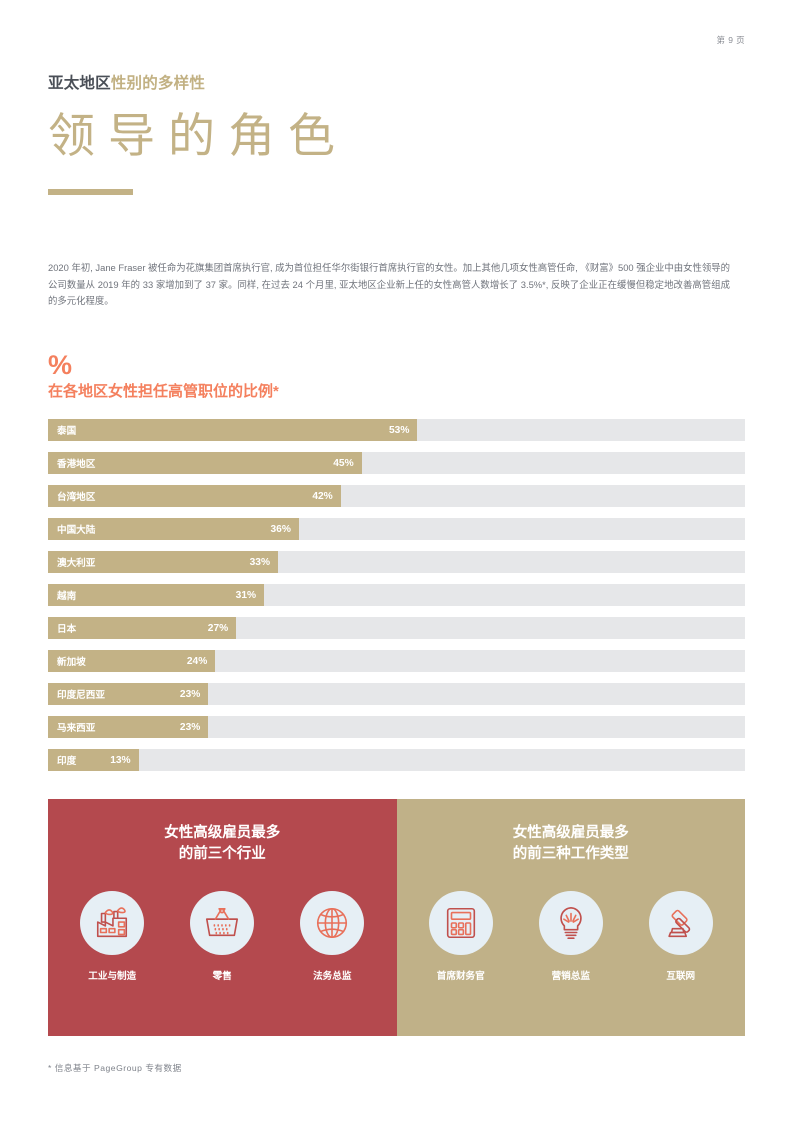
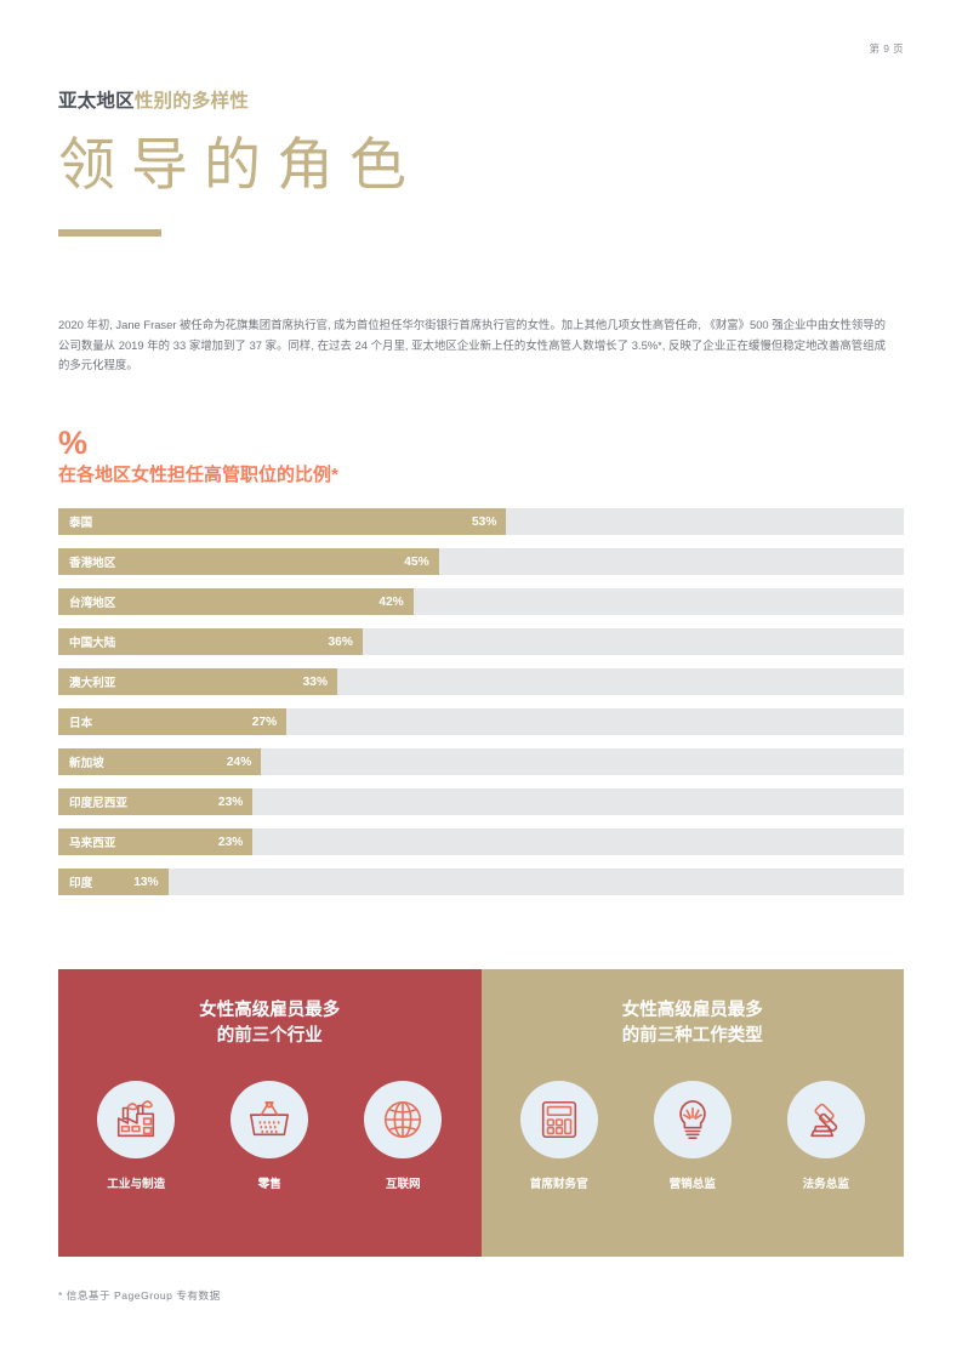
  第 9 页
  亚太地区性别的多样性
  领导的角色
  2020 年初, Jane Fraser 被任命为花旗集团首席执行官, 成为首位担任华尔街银行首席执行官的女性。加上其他几项女性高管任命, 《财富》500 强企业中由女性领导的公司数量从 2019 年的 33 家增加到了 37 家。同样, 在过去 24 个月里, 亚太地区企业新上任的女性高管人数增长了 3.5%*, 反映了企业正在缓慢但稳定地改善高管组成的多元化程度。
  %
  在各地区女性担任高管职位的比例*
  泰国
  53%
  香港地区
  45%
  台湾地区
  42%
  中国大陆
  36%
  澳大利亚
  33%
- 越南
- 31%
  日本
  27%
  新加坡
  24%
  印度尼西亚
  23%
  马来西亚
  23%
  印度
  13%
  女性高级雇员最多
  的前三个行业
  工业与制造
  零售
- 法务总监
+ 互联网
  女性高级雇员最多
  的前三种工作类型
  首席财务官
  营销总监
- 互联网
+ 法务总监
  * 信息基于 PageGroup 专有数据
